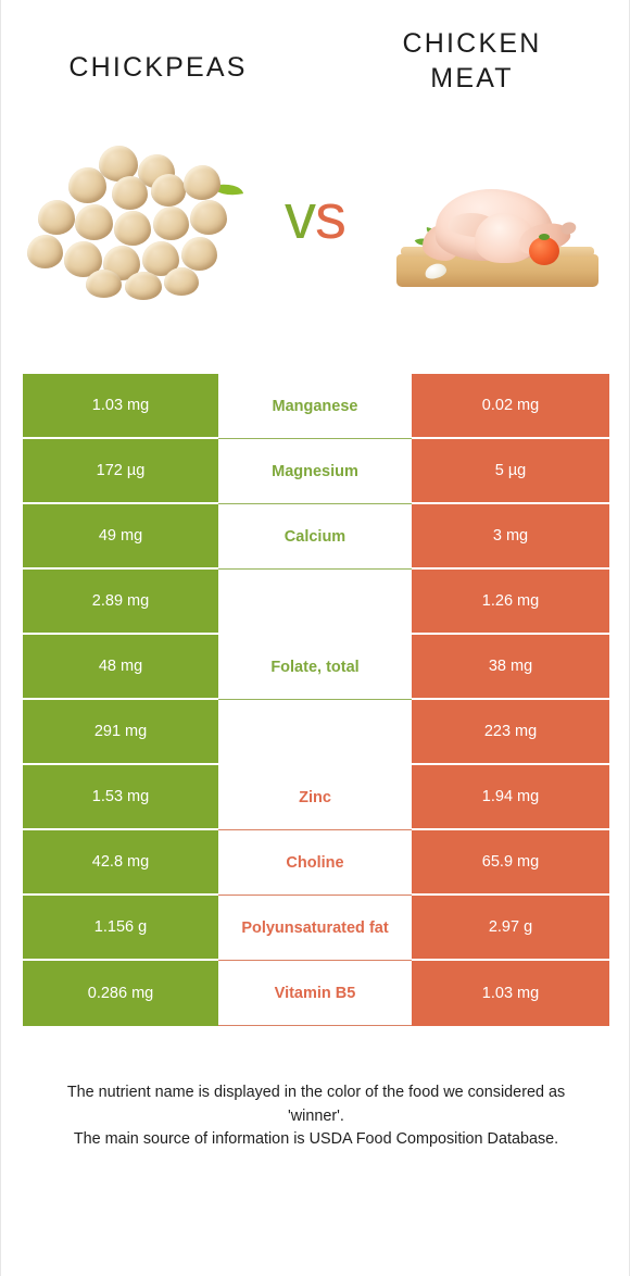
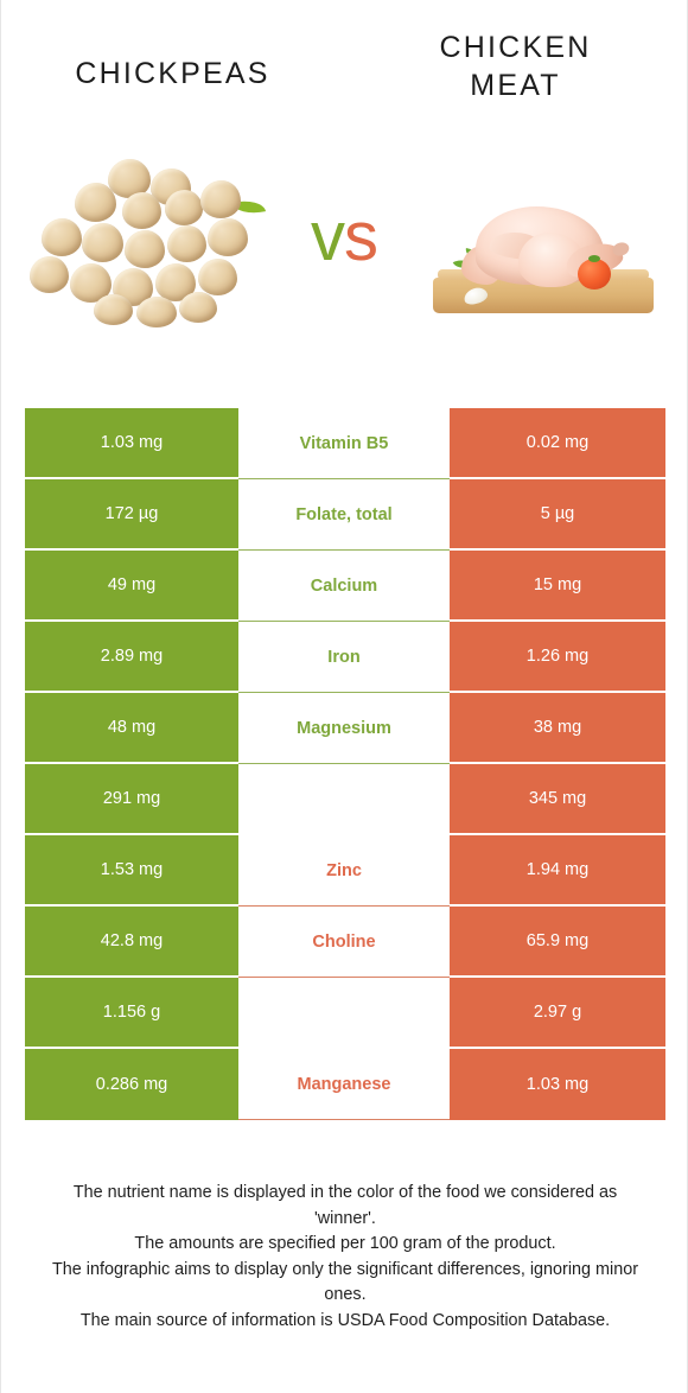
  CHICKPEAS
  CHICKEN MEAT
  vs
  1.03 mg
- Manganese
+ Vitamin B5
  0.02 mg
  172 µg
- Magnesium
+ Folate, total
  5 µg
  49 mg
  Calcium
- 3 mg
+ 15 mg
  2.89 mg
+ Iron
  1.26 mg
  48 mg
- Folate, total
+ Magnesium
  38 mg
  291 mg
- 223 mg
+ 345 mg
  1.53 mg
  Zinc
  1.94 mg
  42.8 mg
  Choline
  65.9 mg
  1.156 g
- Polyunsaturated fat
  2.97 g
  0.286 mg
- Vitamin B5
+ Manganese
  1.03 mg
  The nutrient name is displayed in the color of the food we considered as 'winner'.
+ The amounts are specified per 100 gram of the product.
+ The infographic aims to display only the significant differences, ignoring minor ones.
  The main source of information is USDA Food Composition Database.
